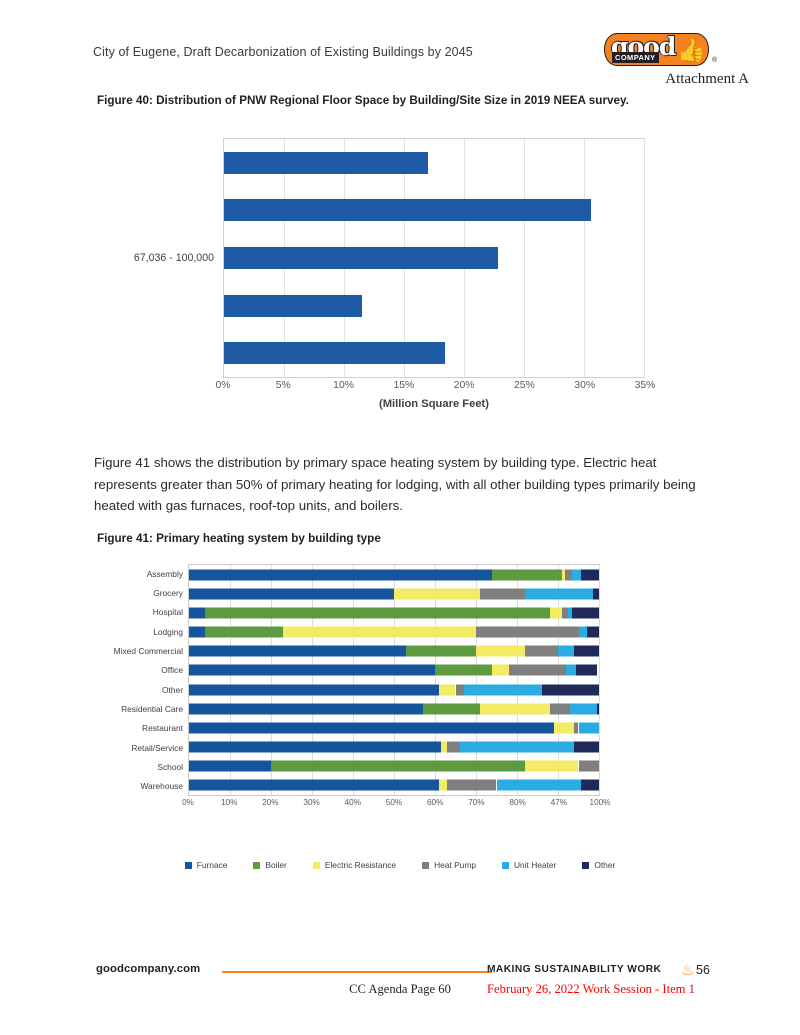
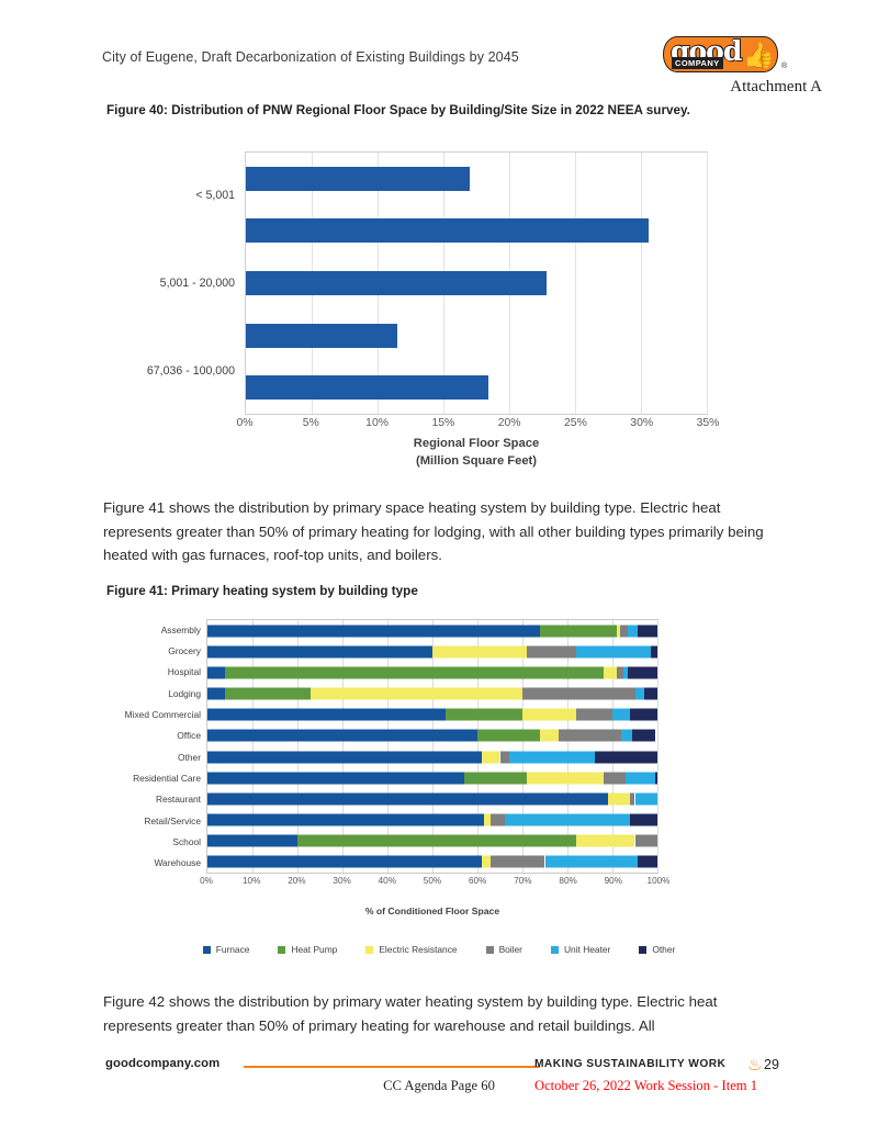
  City of Eugene, Draft Decarbonization of Existing Buildings by 2045
  good
  COMPANY
  👍
  Attachment A
- Figure 40: Distribution of PNW Regional Floor Space by Building/Site Size in 2019 NEEA survey.
+ Figure 40: Distribution of PNW Regional Floor Space by Building/Site Size in 2022 NEEA survey.
+ < 5,001
+ 5,001 - 20,000
  67,036 - 100,000
  0%
  5%
  10%
  15%
  20%
  25%
  30%
  35%
+ Regional Floor Space
  (Million Square Feet)
  Figure 41 shows the distribution by primary space heating system by building type. Electric heat represents greater than 50% of primary heating for lodging, with all other building types primarily being heated with gas furnaces, roof-top units, and boilers.
  Figure 41: Primary heating system by building type
  Assembly
  Grocery
  Hospital
  Lodging
  Mixed Commercial
  Office
  Other
  Residential Care
  Restaurant
  Retail/Service
  School
  Warehouse
  0%
  10%
  20%
  30%
  40%
  50%
  60%
  70%
  80%
- 47%
+ 90%
  100%
+ % of Conditioned Floor Space
  Furnace
- Boiler
+ Heat Pump
  Electric Resistance
- Heat Pump
+ Boiler
  Unit Heater
  Other
+ Figure 42 shows the distribution by primary water heating system by building type. Electric heat represents greater than 50% of primary heating for warehouse and retail buildings. All
  goodcompany.com
  MAKING SUSTAINABILITY WORK
  ♨
- 56
+ 29
  CC Agenda Page 60
- February 26, 2022 Work Session - Item 1
+ October 26, 2022 Work Session - Item 1
